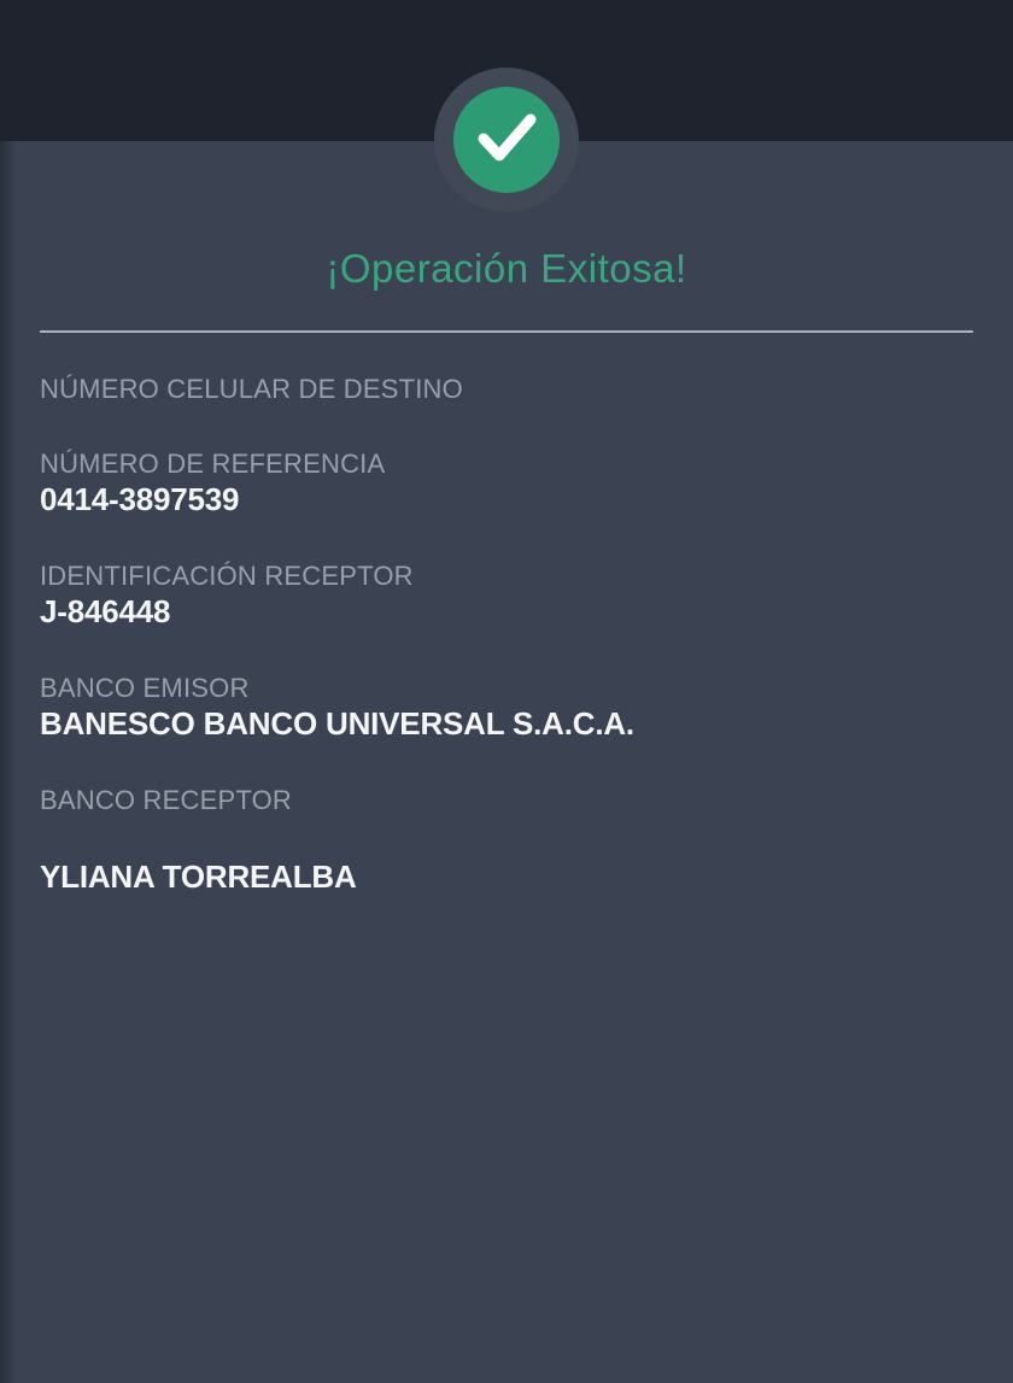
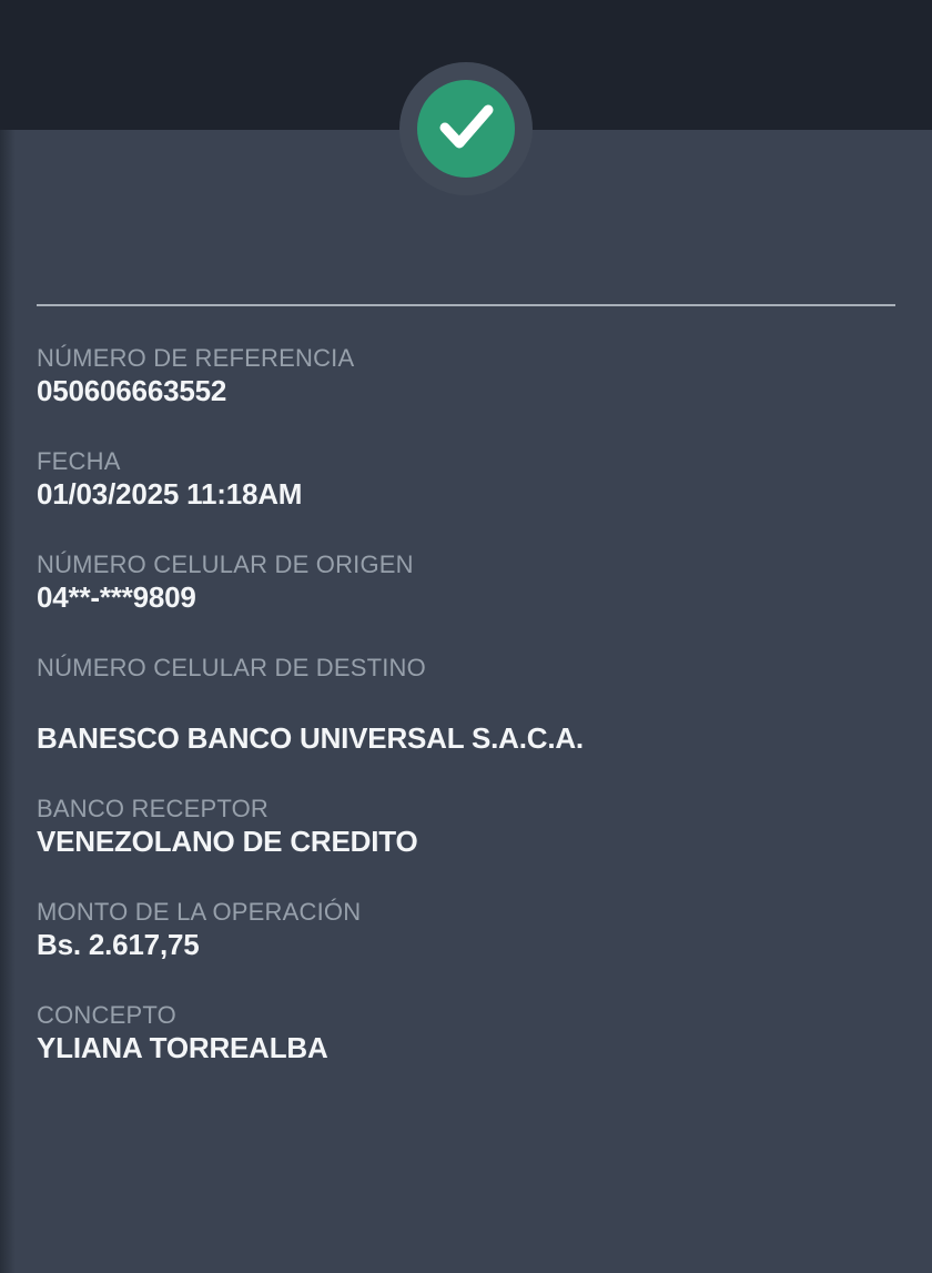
- ¡Operación Exitosa!
- NÚMERO CELULAR DE DESTINO
+ NÚMERO DE REFERENCIA
+ 050606663552
+ FECHA
+ 01/03/2025 11:18AM
+ NÚMERO CELULAR DE ORIGEN
+ 04**-***9809
- NÚMERO DE REFERENCIA
+ NÚMERO CELULAR DE DESTINO
- 0414-3897539
- IDENTIFICACIÓN RECEPTOR
- J-846448
- BANCO EMISOR
  BANESCO BANCO UNIVERSAL S.A.C.A.
  BANCO RECEPTOR
+ VENEZOLANO DE CREDITO
+ MONTO DE LA OPERACIÓN
+ Bs. 2.617,75
+ CONCEPTO
  YLIANA TORREALBA
